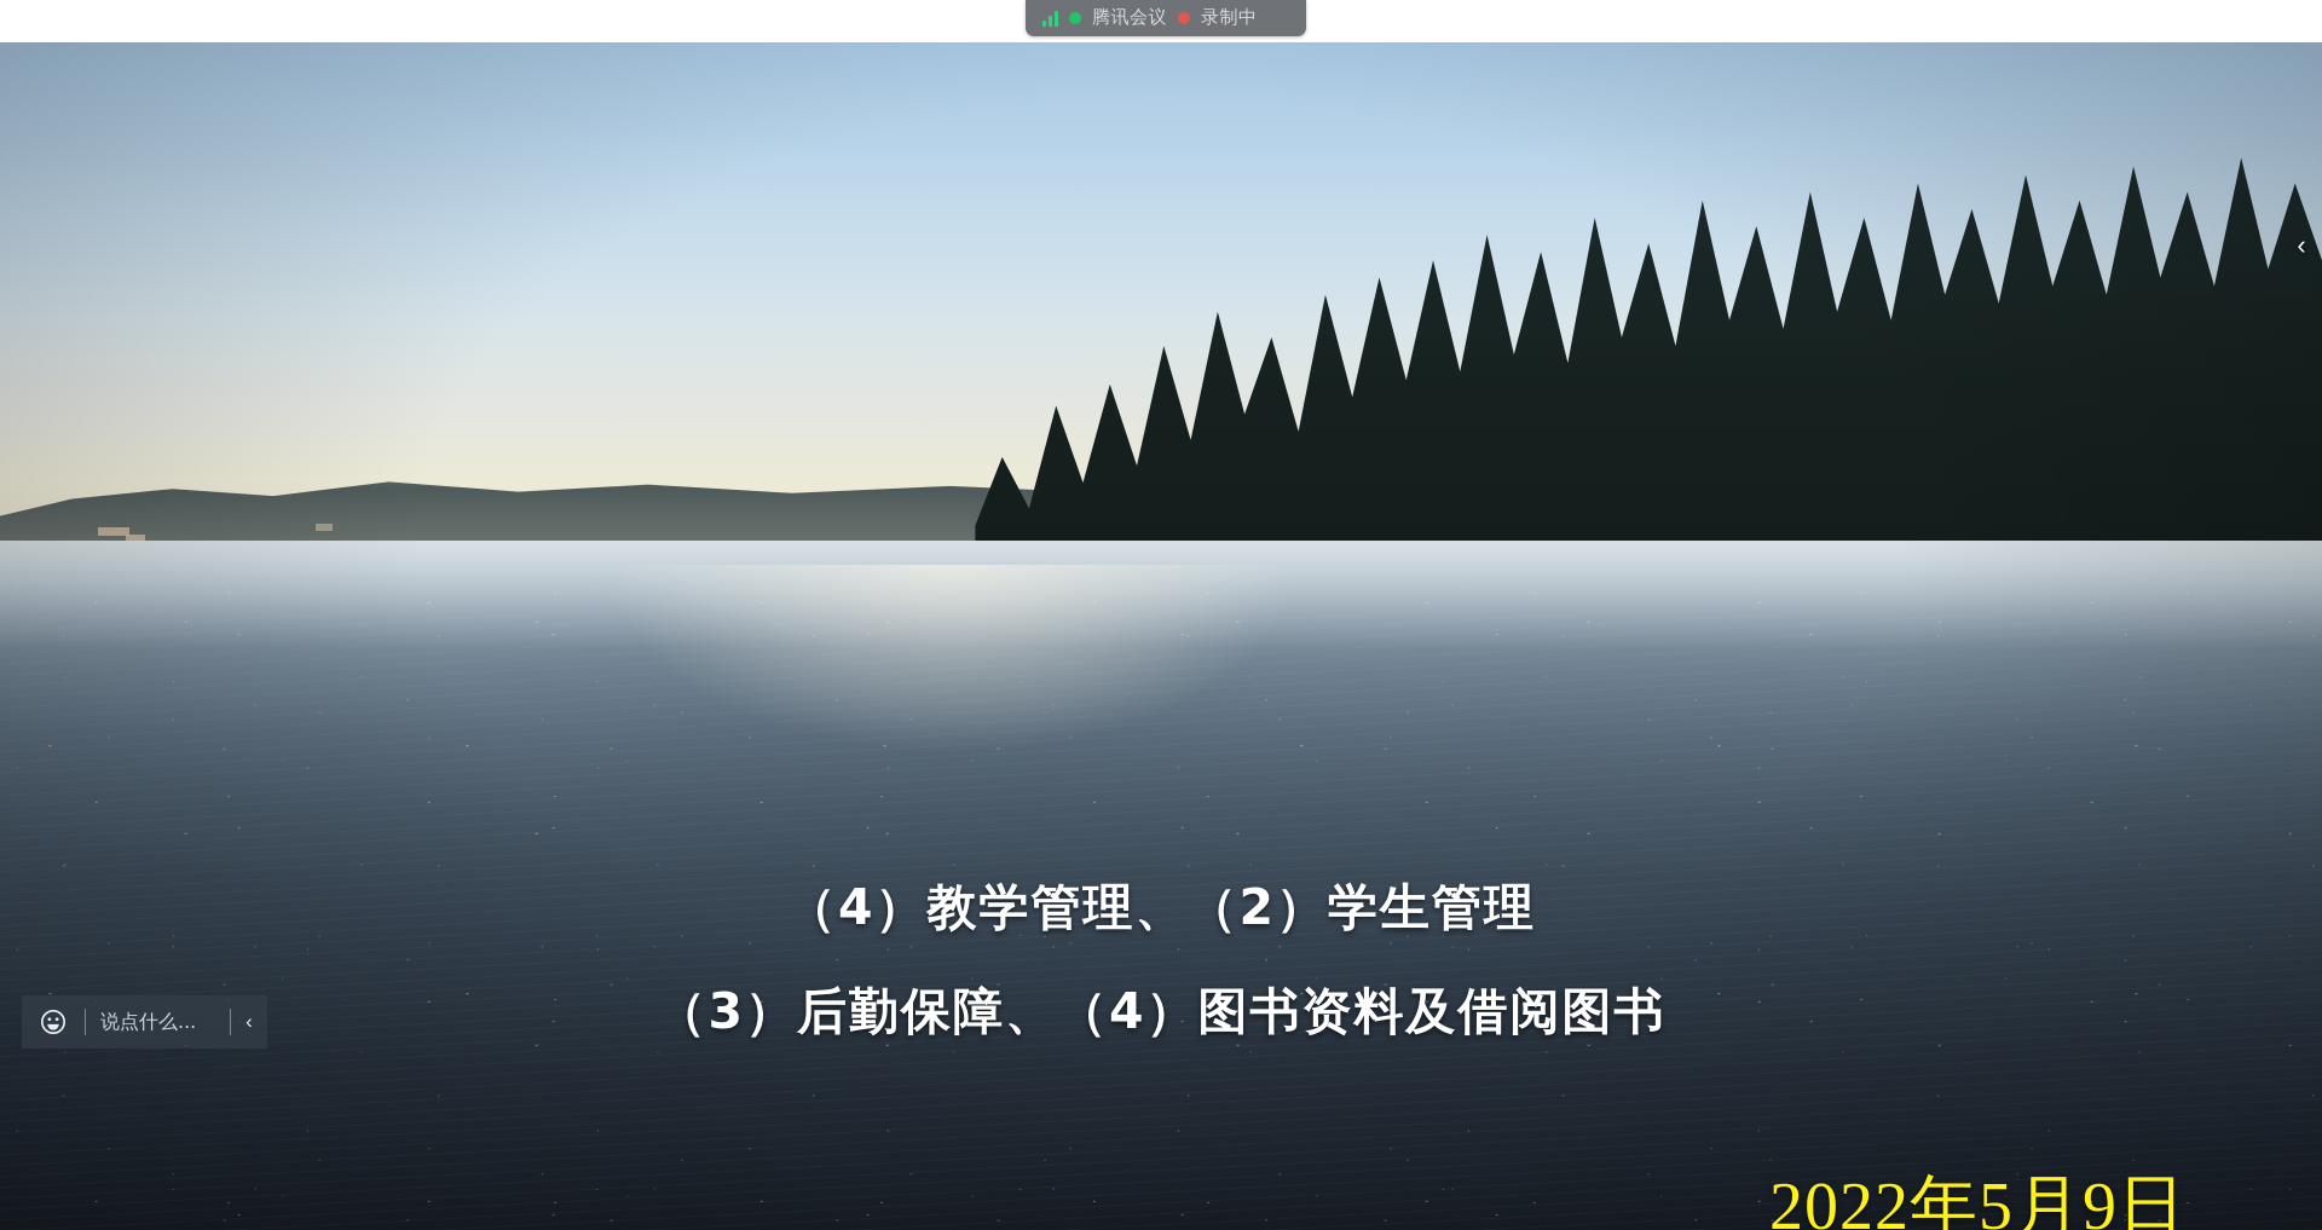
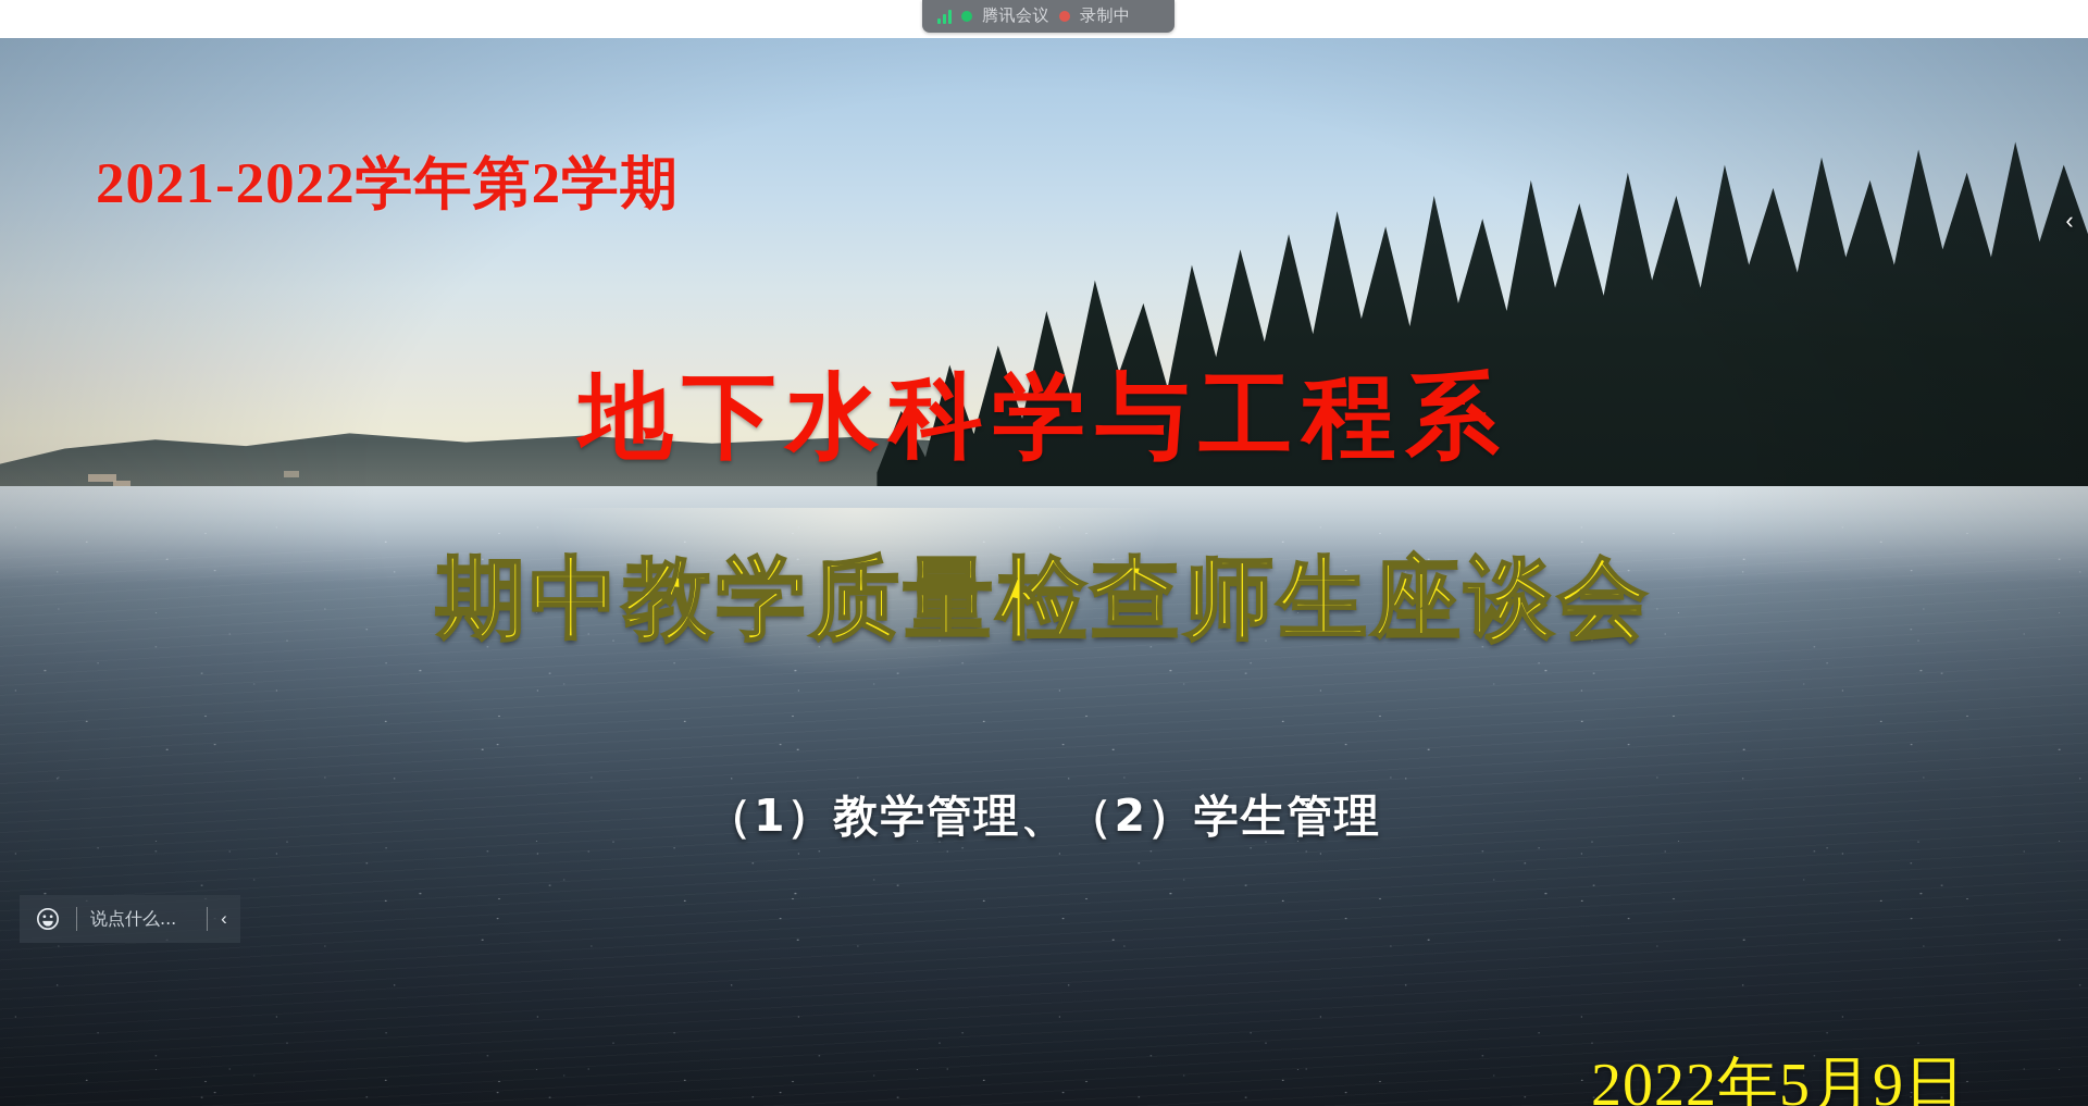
  腾讯会议
  录制中
+ 2021-2022学年第2学期
+ 地下水科学与工程系
+ 期中教学质量检查师生座谈会
- （4）教学管理、（2）学生管理
+ （1）教学管理、（2）学生管理
- （3）后勤保障、（4）图书资料及借阅图书
  2022年5月9日
  说点什么...
  ‹
  ‹
